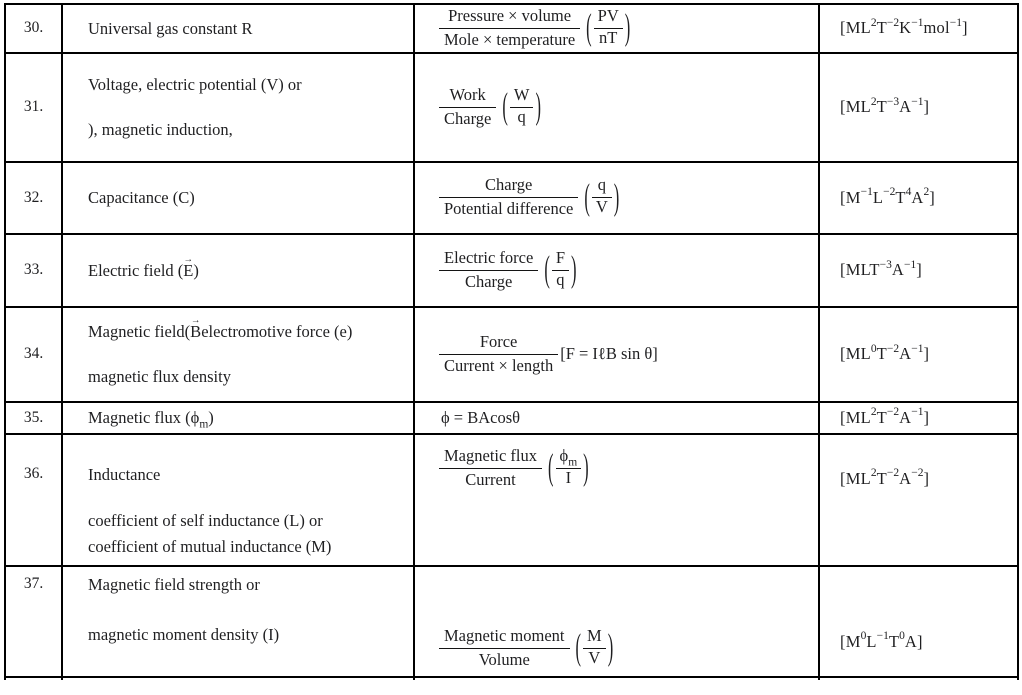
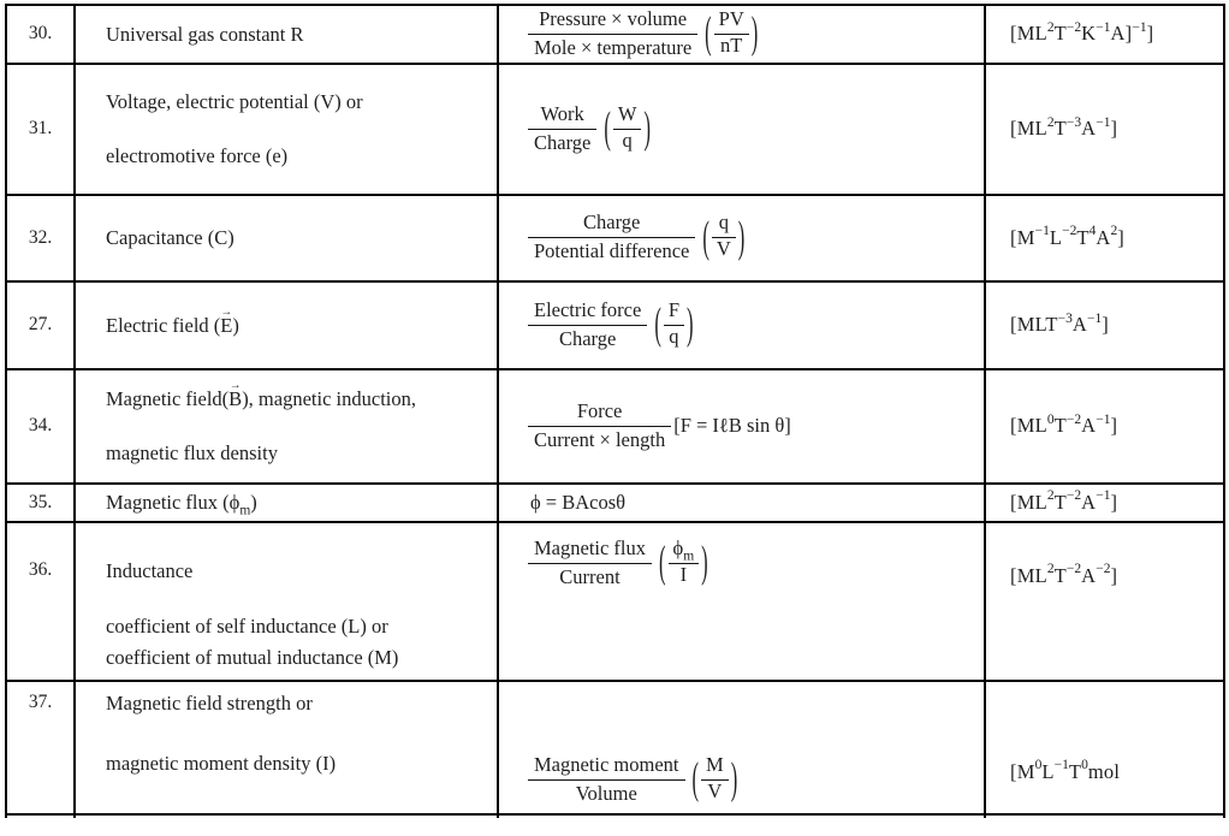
- 30.	Universal gas constant R	Pressure × volumeMole × temperature( PVnT)	[ML2T−2K−1mol−1]
+ 30.	Universal gas constant R	Pressure × volumeMole × temperature( PVnT)	[ML2T−2K−1A]−1]
- 31.	Voltage, electric potential (V) or), magnetic induction,	WorkCharge( Wq)	[ML2T−3A−1]
+ 31.	Voltage, electric potential (V) orelectromotive force (e)	WorkCharge( Wq)	[ML2T−3A−1]
  32.	Capacitance (C)	ChargePotential difference( qV)	[M−1L−2T4A2]
- 33.	Electric field (E)	Electric forceCharge( Fq)	[MLT−3A−1]
+ 27.	Electric field (E)	Electric forceCharge( Fq)	[MLT−3A−1]
- 34.	Magnetic field(Belectromotive force (e)magnetic flux density	ForceCurrent × length[F = IℓB sin θ]	[ML0T−2A−1]
+ 34.	Magnetic field(B), magnetic induction,magnetic flux density	ForceCurrent × length[F = IℓB sin θ]	[ML0T−2A−1]
  35.	Magnetic flux (ϕm)	ϕ = BAcosθ	[ML2T−2A−1]
  36.	Inductancecoefficient of self inductance (L) orcoefficient of mutual inductance (M)	Magnetic fluxCurrent( ϕmI)	[ML2T−2A−2]
- 37.	Magnetic field strength ormagnetic moment density (I)	Magnetic momentVolume( MV)	[M0L−1T0A]
+ 37.	Magnetic field strength ormagnetic moment density (I)	Magnetic momentVolume( MV)	[M0L−1T0mol
